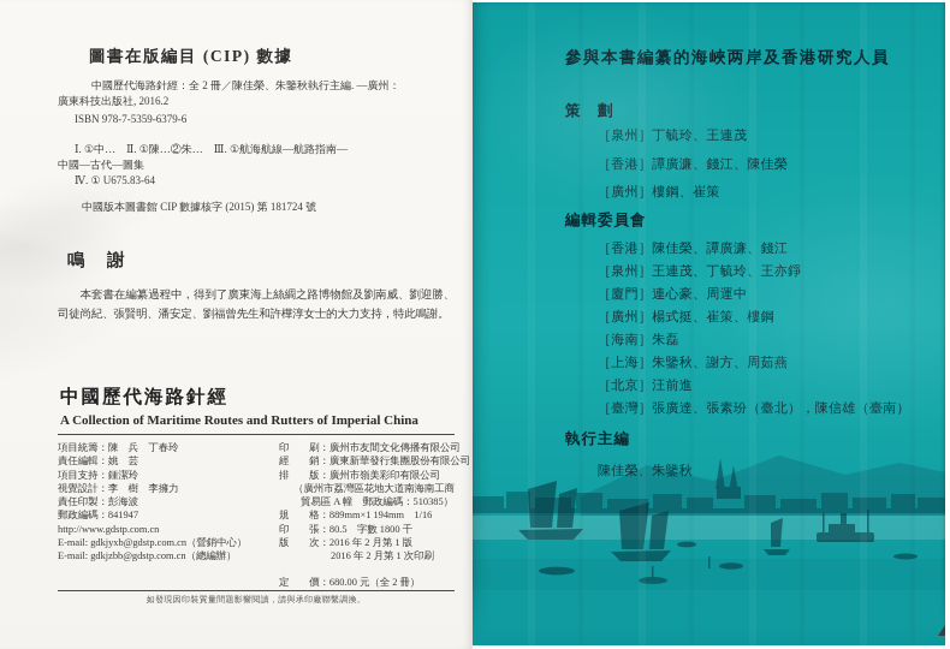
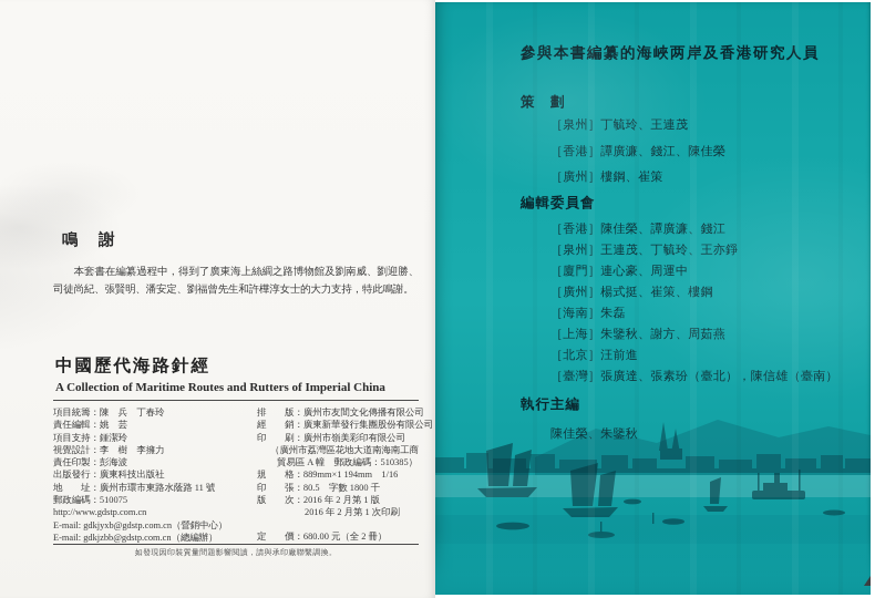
- 圖書在版編目 (CIP) 數據
- 中國歷代海路針經：全 2 冊／陳佳榮、朱鑒秋執行主編. —廣州：
- 廣東科技出版社, 2016.2
- ISBN 978-7-5359-6379-6
- Ⅰ. ①中… Ⅱ. ①陳…②朱… Ⅲ. ①航海航線—航路指南—
- 中國—古代—圖集
- Ⅳ. ① U675.83-64
- 中國版本圖書館 CIP 數據核字 (2015) 第 181724 號
  鳴 謝
  本套書在編纂過程中，得到了廣東海上絲綢之路博物館及劉南威、劉迎勝、司徒尚紀、張賢明、潘安定、劉福曾先生和許樺淳女士的大力支持，特此鳴謝。
  中國歷代海路針經
  A Collection of Maritime Routes and Rutters of Imperial China
  項目統籌：陳 兵 丁春玲
  責任編輯：姚 芸
  項目支持：鍾潔玲
  視覺設計：李 樹 李擁力
  責任印製：彭海波
+ 出版發行：廣東科技出版社
+ 地 址：廣州市環市東路水蔭路 11 號
- 郵政編碼：841947
+ 郵政編碼：510075
  http://www.gdstp.com.cn
  E-mail: gdkjyxb@gdstp.com.cn（營銷中心）
  E-mail: gdkjzbb@gdstp.com.cn（總編辦）
- 印 刷：廣州市友間文化傳播有限公司
+ 排 版：廣州市友間文化傳播有限公司
  經 銷：廣東新華發行集團股份有限公司
- 排 版：廣州市嶺美彩印有限公司
+ 印 刷：廣州市嶺美彩印有限公司
  （廣州市荔灣區花地大道南海南工商
  貿易區 A 幢 郵政編碼：510385）
  規 格：889mm×1 194mm 1/16
  印 張：80.5 字數 1800 千
  版 次：2016 年 2 月第 1 版
  2016 年 2 月第 1 次印刷
  定 價：680.00 元（全 2 冊）
